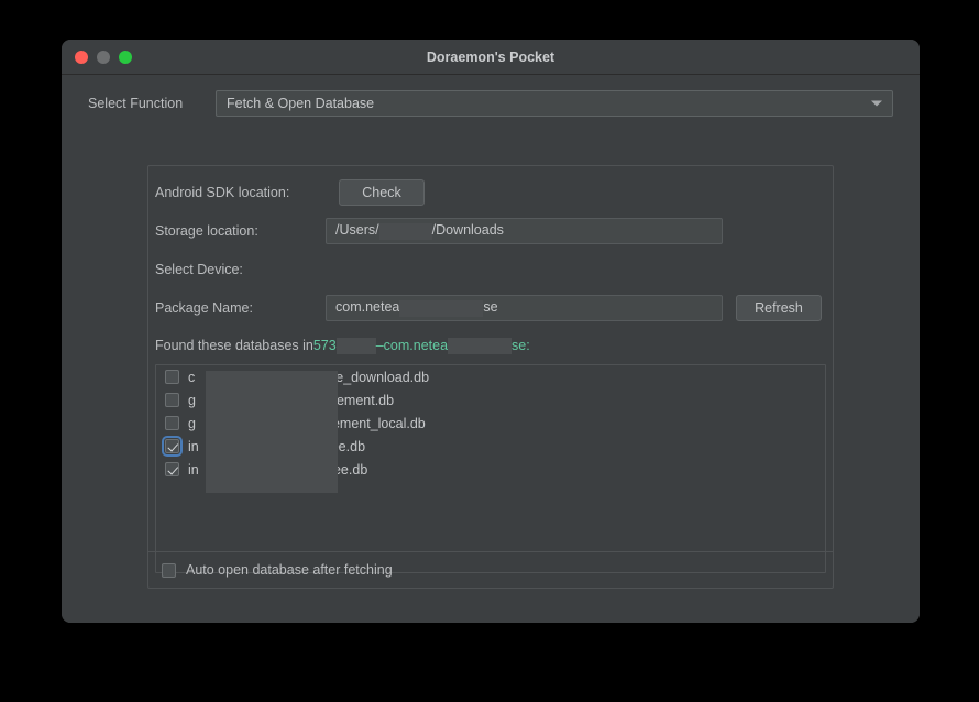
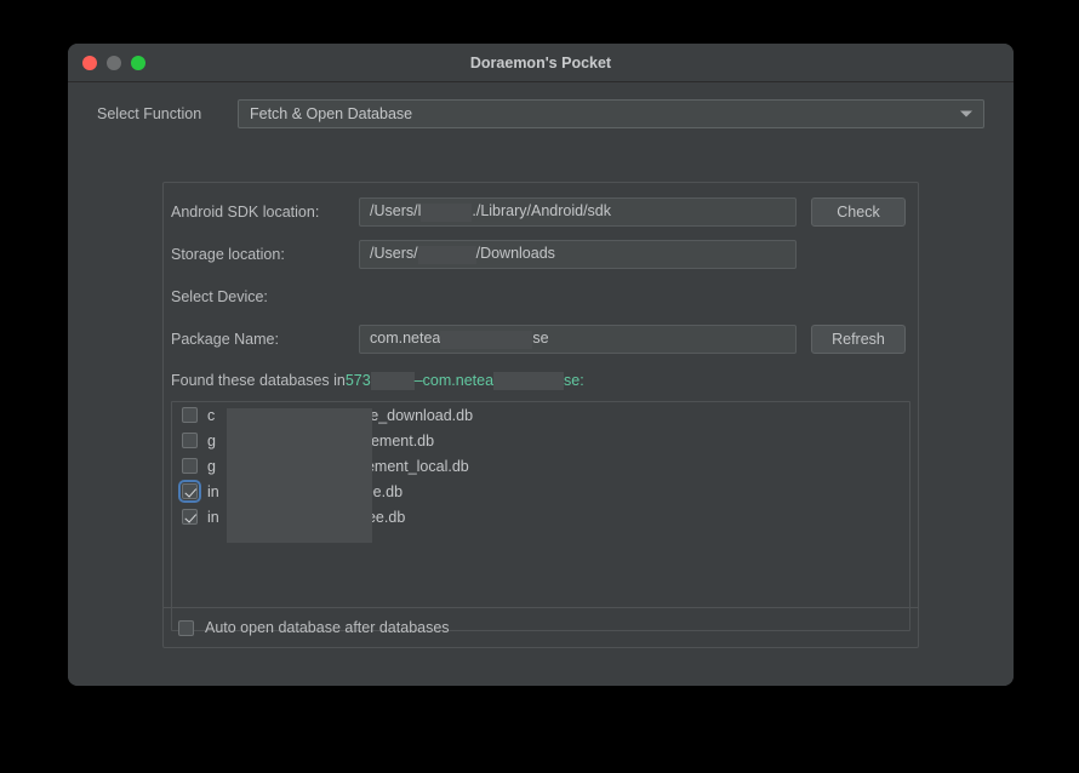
  Doraemon's Pocket
  Select Function
  Fetch & Open Database
  Android SDK location:
+ /Users/l ./Library/Android/sdk
  Check
  Storage location:
  /Users/ /Downloads
  Select Device:
  Package Name:
  com.netea se
  Refresh
  Found these databases in
  573
  –
  com.netea
  se
  :
  c e_download.db
  g ement.db
  g ment_local.db
  in e.db
  in e.db
- Auto open database after fetching
+ Auto open database after databases
